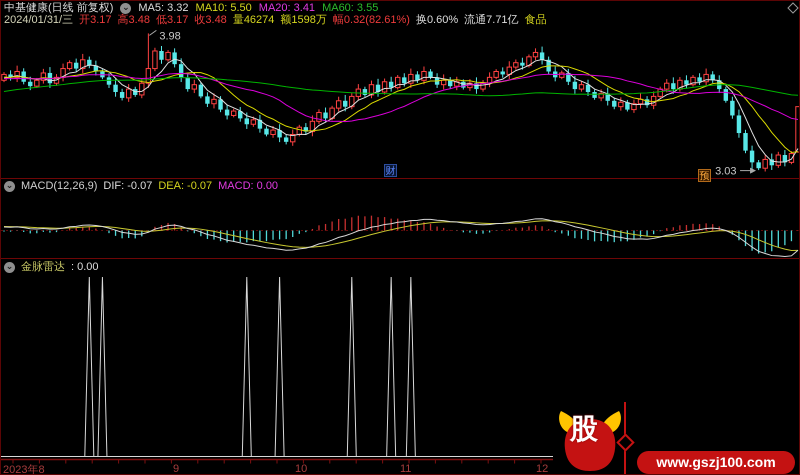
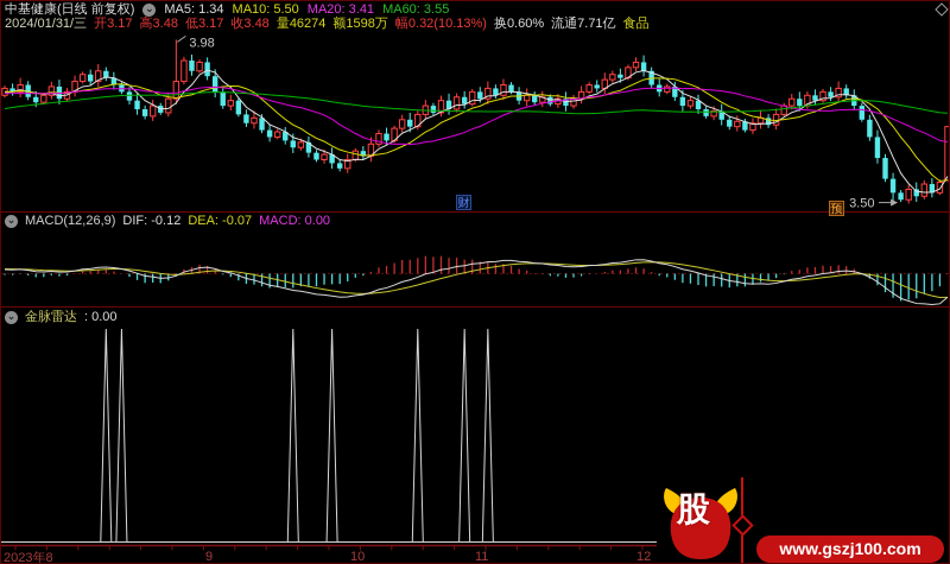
  3.98
- 3.03
+ 3.50
  中基健康(日线 前复权)
  ⌄
- MA5: 3.32
+ MA5: 1.34
  MA10: 5.50
  MA20: 3.41
  MA60: 3.55
  2024/01/31/三
  开3.17
  高3.48
  低3.17
  收3.48
  量46274
  额1598万
- 幅0.32(82.61%)
+ 幅0.32(10.13%)
  换0.60%
  流通7.71亿
  食品
  ⌄
  MACD(12,26,9)
- DIF: -0.07
+ DIF: -0.12
  DEA: -0.07
  MACD: 0.00
  ⌄
  金脉雷达
  : 0.00
  2023年8
  9
  10
  11
  12
  财
  预
  股
  www.gszj100.com
